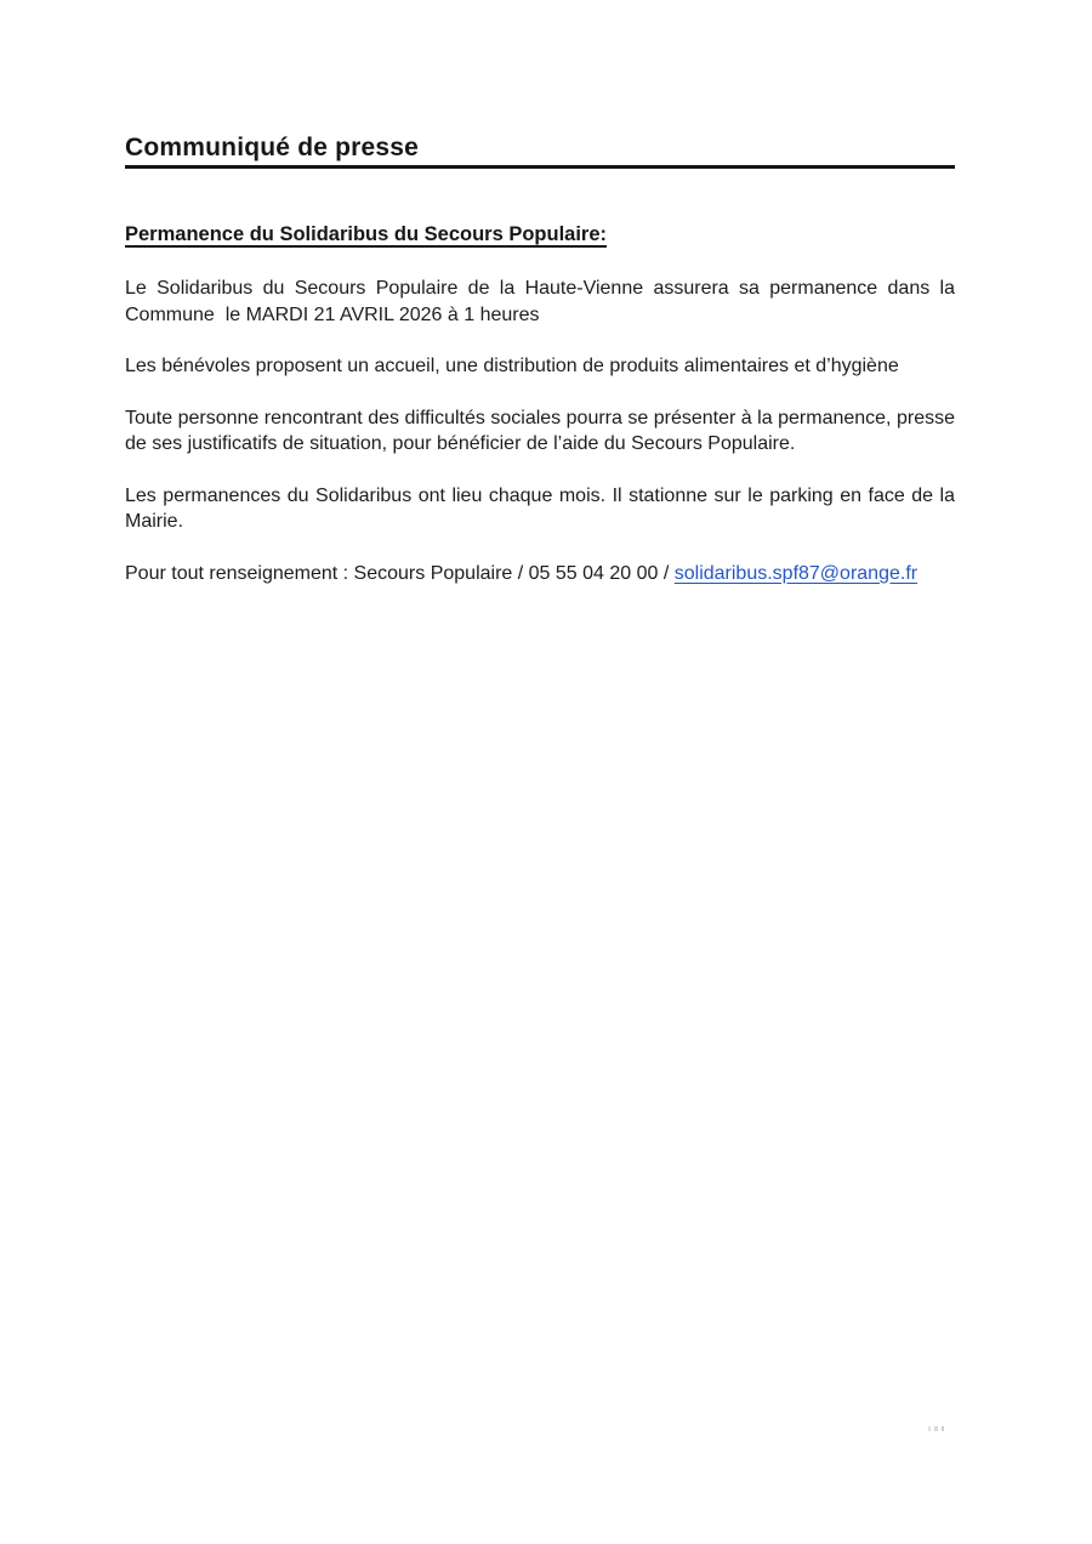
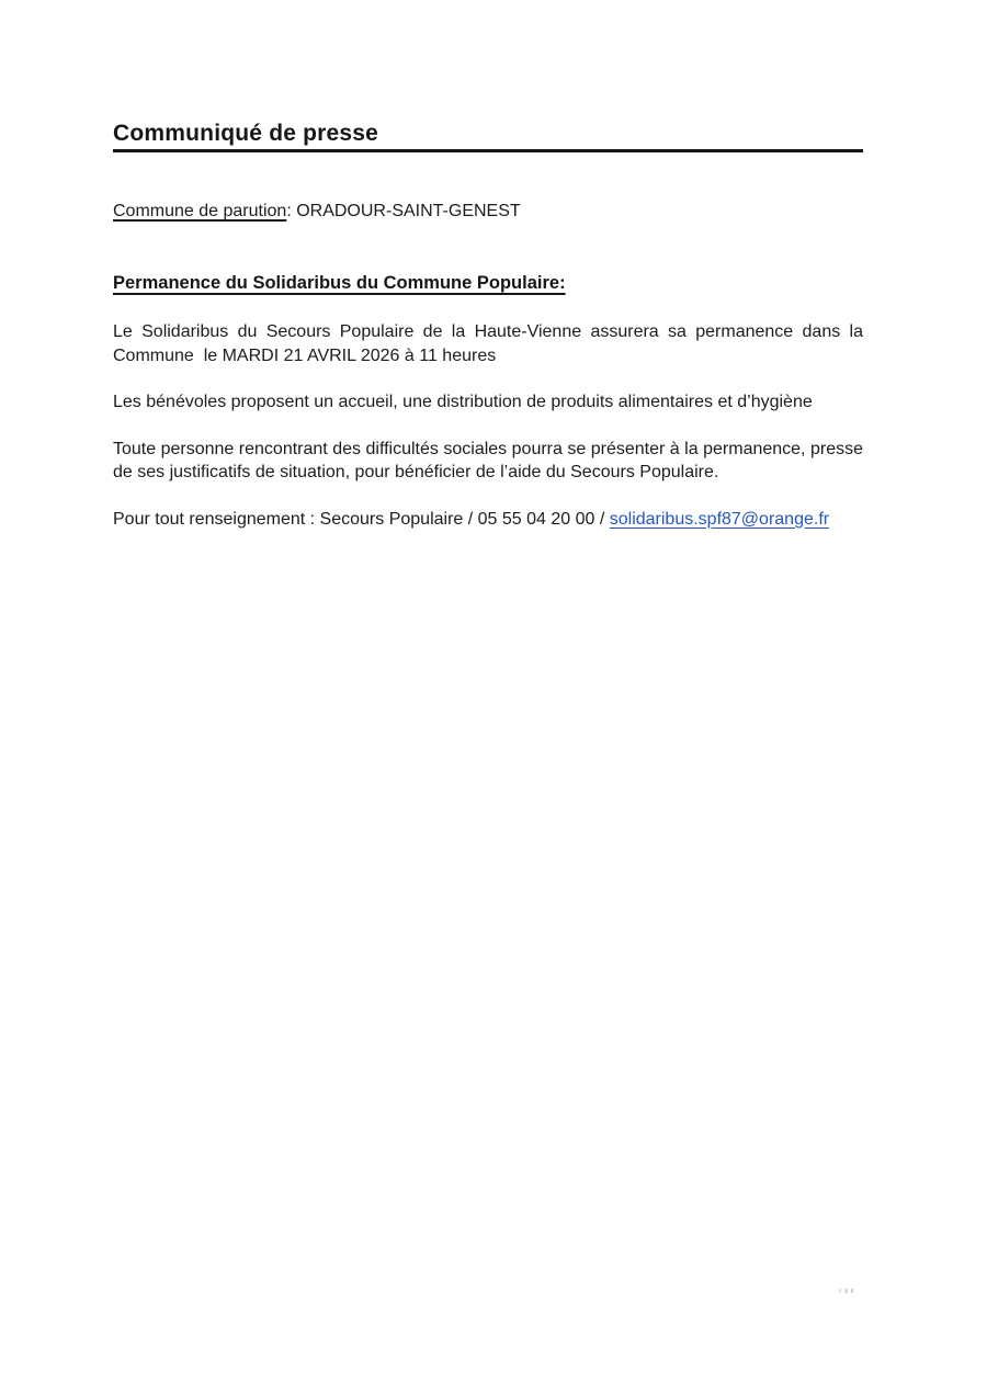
  Communiqué de presse
+ Commune de parution: ORADOUR-SAINT-GENEST
- Permanence du Solidaribus du Secours Populaire:
+ Permanence du Solidaribus du Commune Populaire:
- Le Solidaribus du Secours Populaire de la Haute-Vienne assurera sa permanence dans la Commune le MARDI 21 AVRIL 2026 à 1 heures
+ Le Solidaribus du Secours Populaire de la Haute-Vienne assurera sa permanence dans la Commune le MARDI 21 AVRIL 2026 à 11 heures
  Les bénévoles proposent un accueil, une distribution de produits alimentaires et d’hygiène
  Toute personne rencontrant des difficultés sociales pourra se présenter à la permanence, presse de ses justificatifs de situation, pour bénéficier de l’aide du Secours Populaire.
- Les permanences du Solidaribus ont lieu chaque mois. Il stationne sur le parking en face de la Mairie.
  Pour tout renseignement : Secours Populaire / 05 55 04 20 00 / solidaribus.spf87@orange.fr
